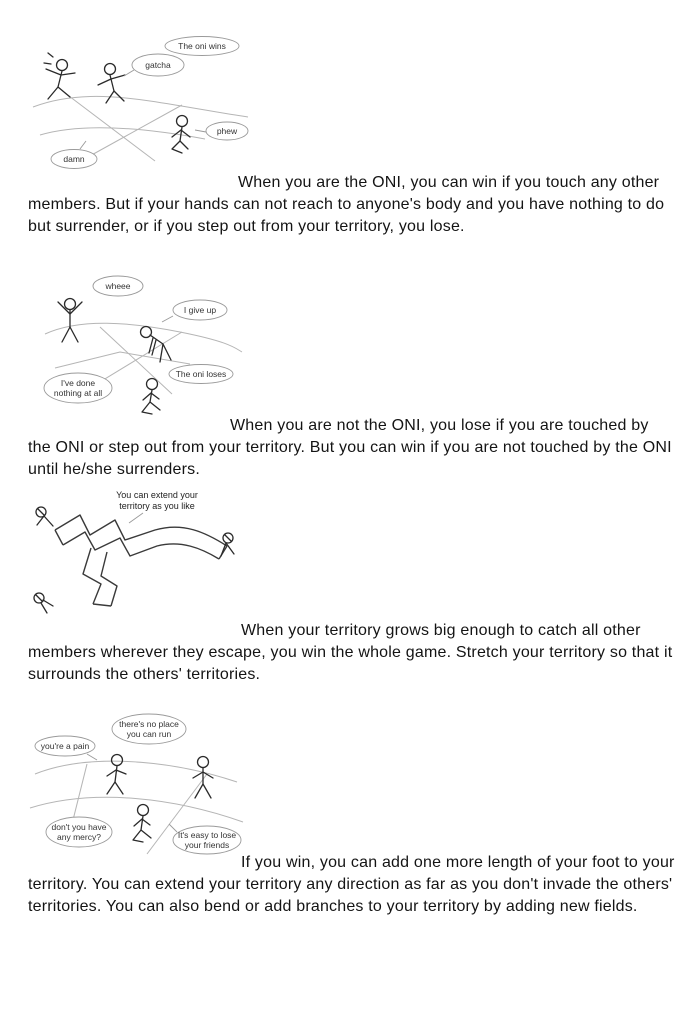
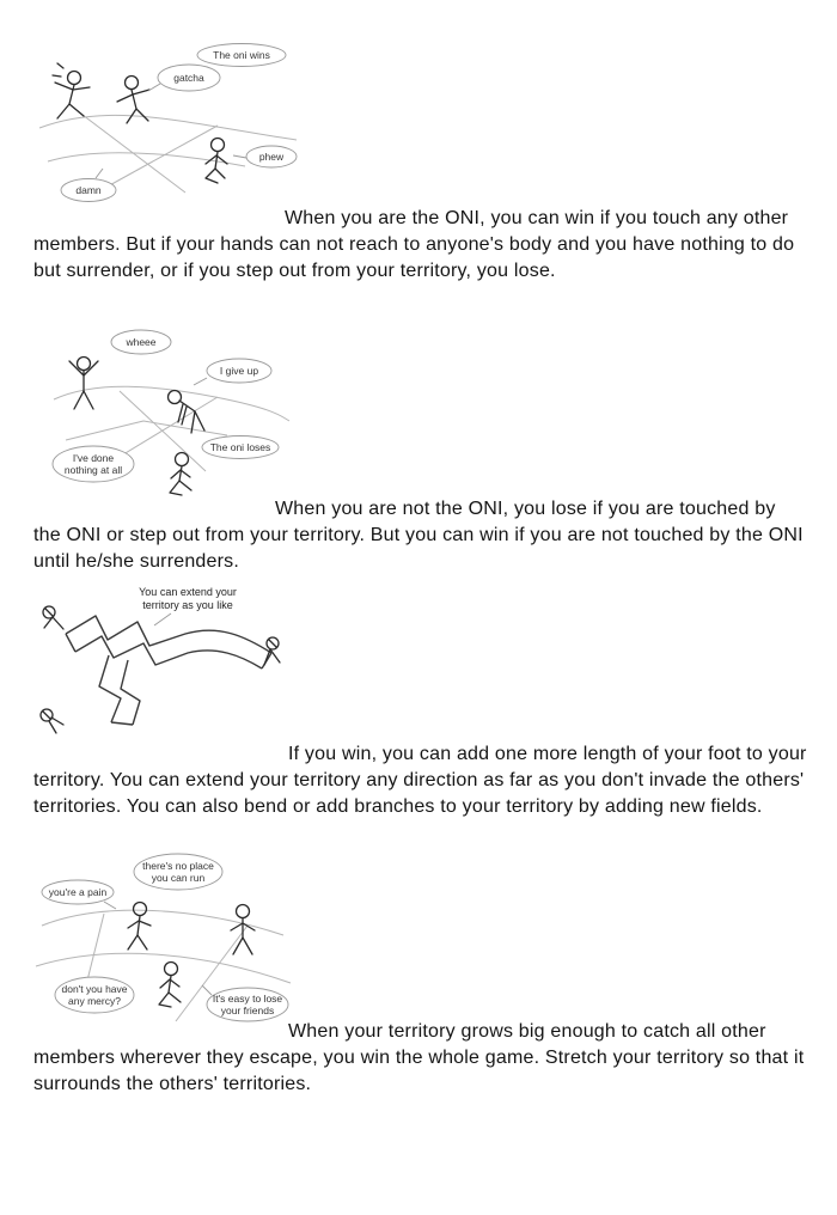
  The oni wins
  gatcha
  phew
  damn
  When you are the ONI, you can win if you touch any other members. But if your hands can not reach to anyone's body and you have nothing to do but surrender, or if you step out from your territory, you lose.
  wheee
  I give up
  The oni loses
  I've done
  nothing at all
  When you are not the ONI, you lose if you are touched by the ONI or step out from your territory. But you can win if you are not touched by the ONI until he/she surrenders.
  You can extend your
  territory as you like
- When your territory grows big enough to catch all other members wherever they escape, you win the whole game. Stretch your territory so that it surrounds the others' territories.
+ If you win, you can add one more length of your foot to your territory. You can extend your territory any direction as far as you don't invade the others' territories. You can also bend or add branches to your territory by adding new fields.
  there's no place
  you can run
  you're a pain
  don't you have
  any mercy?
  It's easy to lose
  your friends
- If you win, you can add one more length of your foot to your territory. You can extend your territory any direction as far as you don't invade the others' territories. You can also bend or add branches to your territory by adding new fields.
+ When your territory grows big enough to catch all other members wherever they escape, you win the whole game. Stretch your territory so that it surrounds the others' territories.
